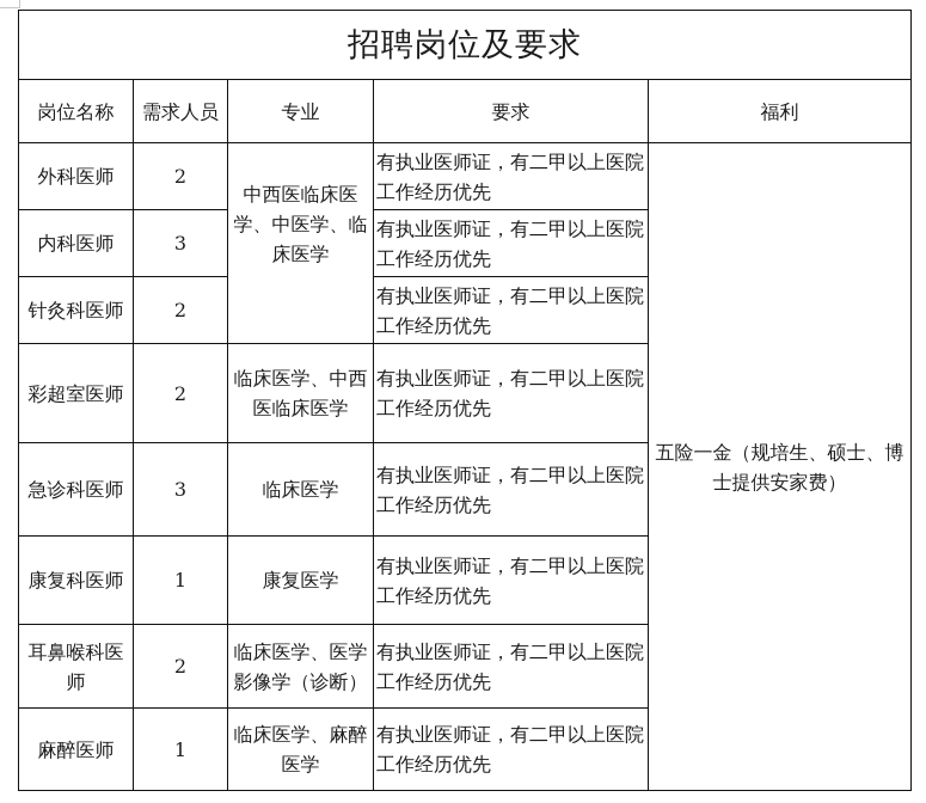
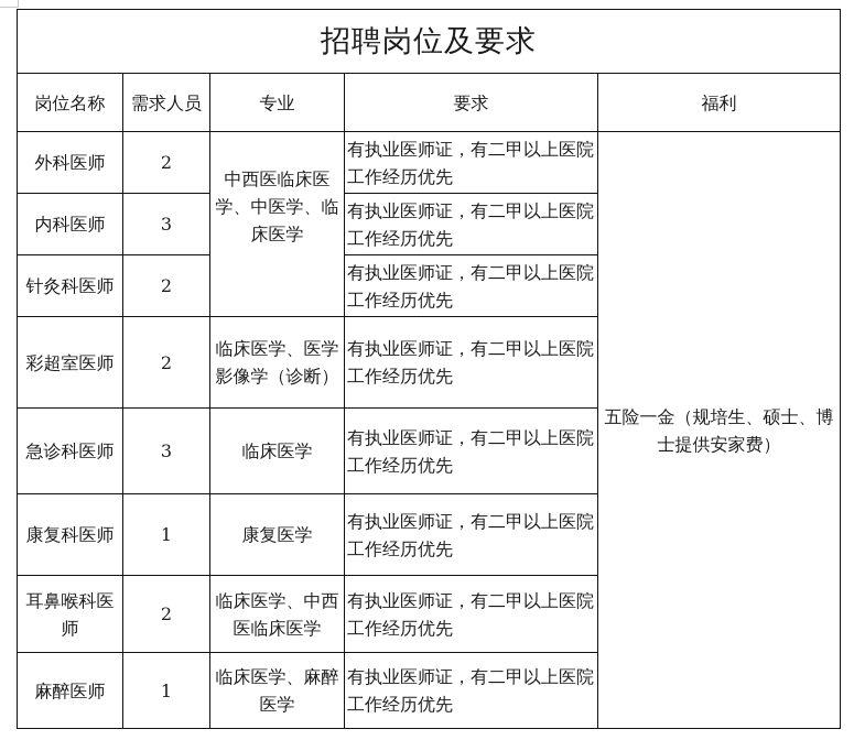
  招聘岗位及要求
  岗位名称	需求人员	专业	要求	福利
  外科医师	2	中西医临床医学、中医学、临床医学	有执业医师证，有二甲以上医院工作经历优先	五险一金（规培生、硕士、博士提供安家费）
  内科医师	3	有执业医师证，有二甲以上医院工作经历优先
  针灸科医师	2	有执业医师证，有二甲以上医院工作经历优先
- 彩超室医师	2	临床医学、中西医临床医学	有执业医师证，有二甲以上医院工作经历优先
+ 彩超室医师	2	临床医学、医学影像学（诊断）	有执业医师证，有二甲以上医院工作经历优先
  急诊科医师	3	临床医学	有执业医师证，有二甲以上医院工作经历优先
  康复科医师	1	康复医学	有执业医师证，有二甲以上医院工作经历优先
- 耳鼻喉科医师	2	临床医学、医学影像学（诊断）	有执业医师证，有二甲以上医院工作经历优先
+ 耳鼻喉科医师	2	临床医学、中西医临床医学	有执业医师证，有二甲以上医院工作经历优先
  麻醉医师	1	临床医学、麻醉医学	有执业医师证，有二甲以上医院工作经历优先
